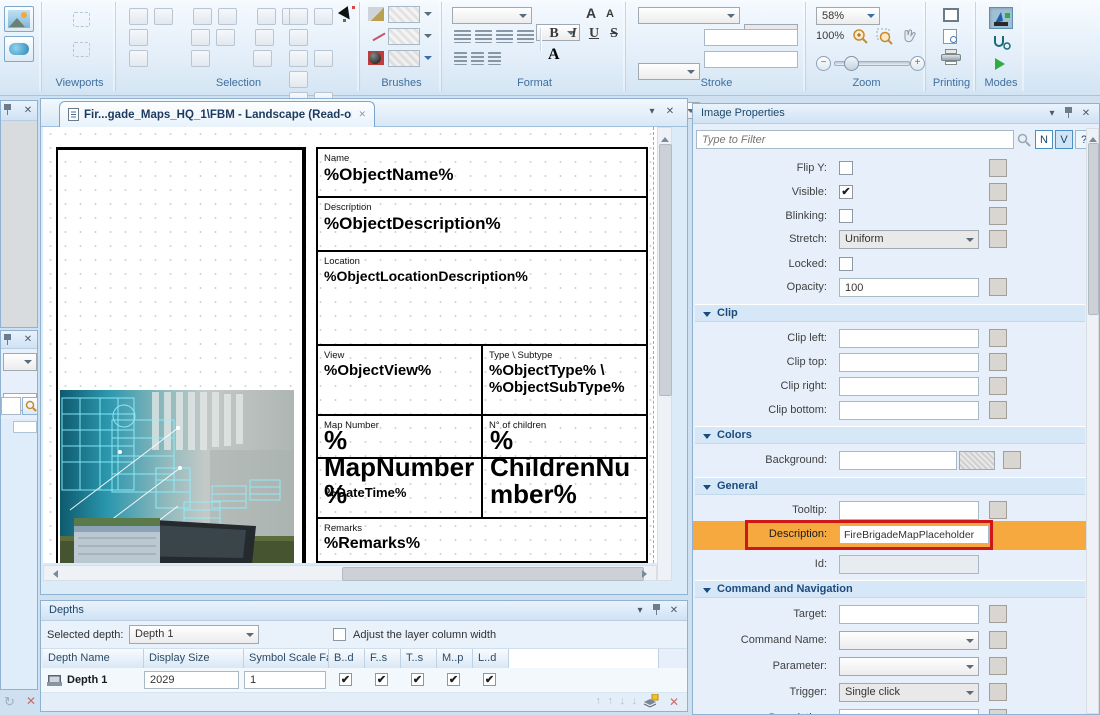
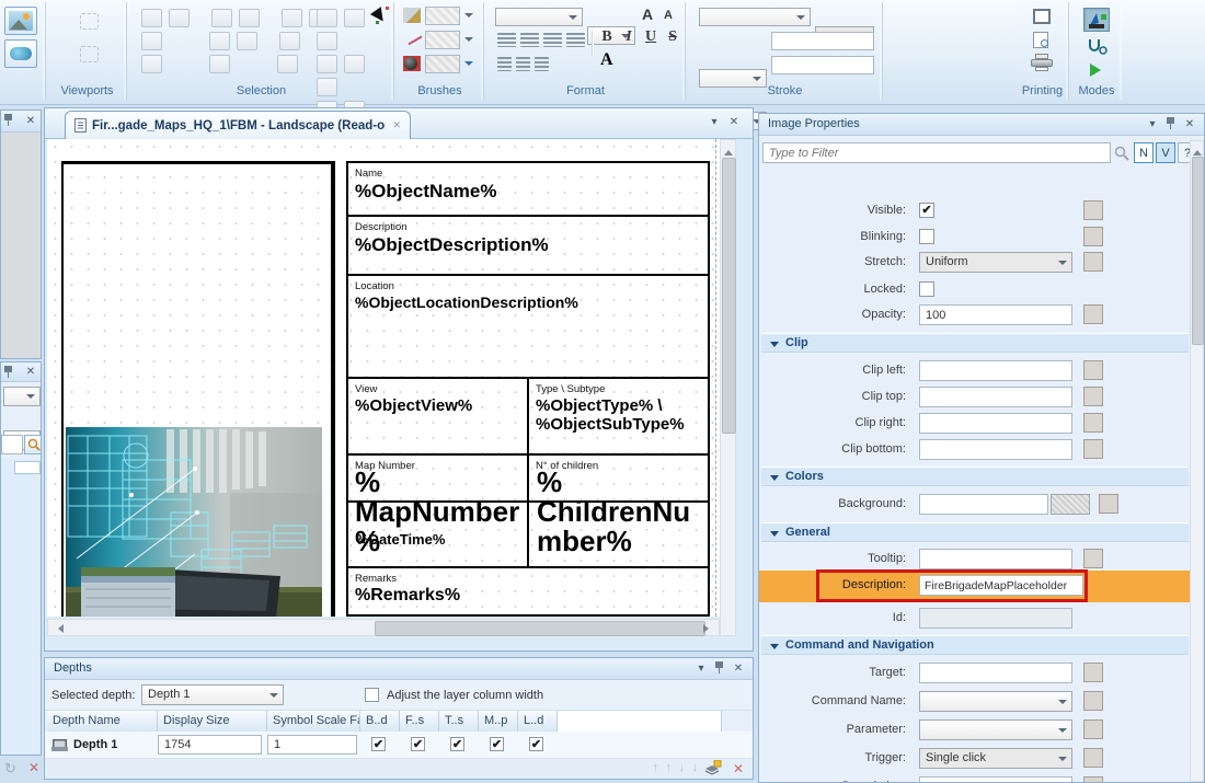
  Viewports
  Selection
  Brushes
  A
  A
  B I U S
  A
  Format
  Stroke
- 58%
- 100%
- −
- +
- Zoom
  Printing
  Modes
  ↻
  ✕
  Fir...gade_Maps_HQ_1\FBM - Landscape (Read-o
  Name
  %ObjectName%
  Description
  %ObjectDescription%
  Location
  %ObjectLocationDescription%
  View
  %ObjectView%
  Type \ Subtype
  %ObjectType% \
  %ObjectSubType%
  Map Number
  N° of children
  %DateTime%
  Remarks
  %Remarks%
  %
  MapNumber
  %
  %
  ChildrenNu
  mber%
  Depths
  Selected depth:
  Depth 1
  Adjust the layer column width
  Depth Name
  Display Size
  Symbol Scale F
  B..d
  F..s
  T..s
  M..p
  L..d
  Depth 1
- 2029
+ 1754
  1
  ✔
  ✔
  ✔
  ✔
  ✔
  ↑
  ↑
  ↓
  ↓
  ✕
  Image Properties
  Type to Filter
  N
  V
  ?
- Flip Y:
  Visible:
  ✔
  Blinking:
  Stretch:
  Uniform
  Locked:
  Opacity:
  100
  Clip
  Clip left:
  Clip top:
  Clip right:
  Clip bottom:
  Colors
  Background:
  General
  Tooltip:
  Description:
  FireBrigadeMapPlaceholder
  Id:
  Command and Navigation
  Target:
  Command Name:
  Parameter:
  Trigger:
  Single click
